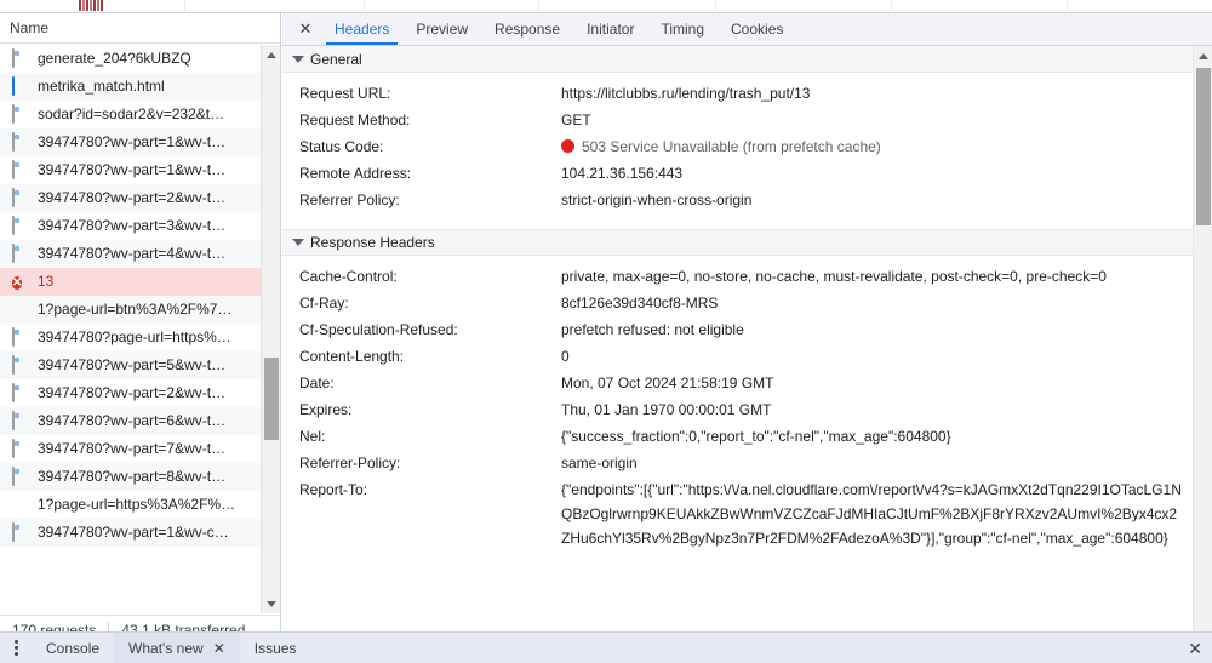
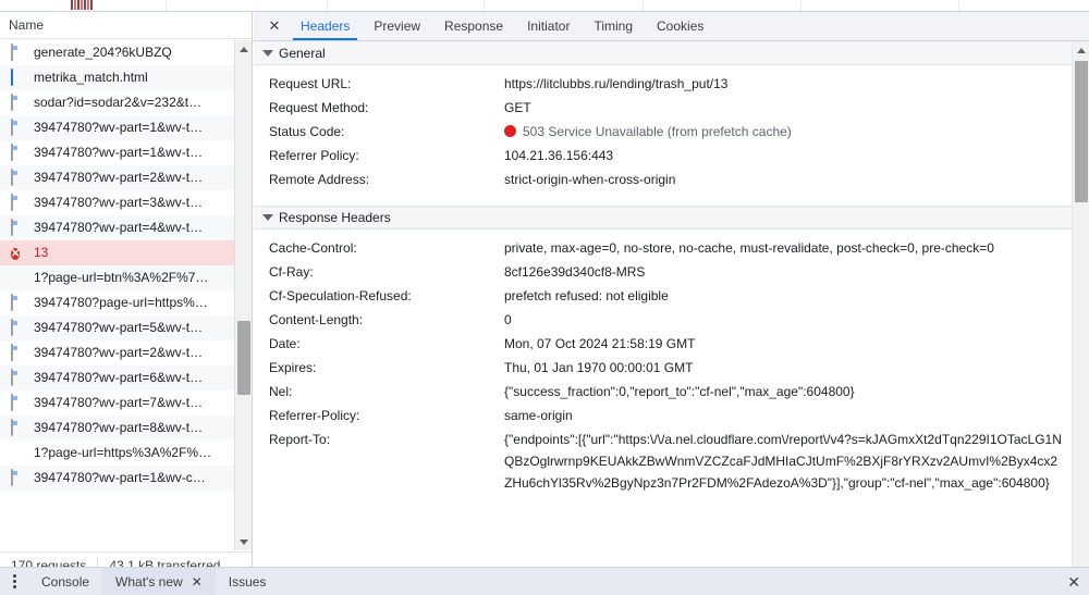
  Name
  generate_204?6kUBZQ
  metrika_match.html
  sodar?id=sodar2&v=232&t…
  39474780?wv-part=1&wv-t…
  39474780?wv-part=1&wv-t…
  39474780?wv-part=2&wv-t…
  39474780?wv-part=3&wv-t…
  39474780?wv-part=4&wv-t…
  ✕
  13
  1?page-url=btn%3A%2F%7…
  39474780?page-url=https%…
  39474780?wv-part=5&wv-t…
  39474780?wv-part=2&wv-t…
  39474780?wv-part=6&wv-t…
  39474780?wv-part=7&wv-t…
  39474780?wv-part=8&wv-t…
  1?page-url=https%3A%2F%…
  39474780?wv-part=1&wv-c…
  170 requests
  43.1 kB transferred
  ✕
  Headers
  Preview
  Response
  Initiator
  Timing
  Cookies
  General
  Request URL:
  https://litclubbs.ru/lending/trash_put/13
  Request Method:
  GET
  Status Code:
  503 Service Unavailable (from prefetch cache)
- Remote Address:
+ Referrer Policy:
  104.21.36.156:443
- Referrer Policy:
+ Remote Address:
  strict-origin-when-cross-origin
  Response Headers
  Cache-Control:
  private, max-age=0, no-store, no-cache, must-revalidate, post-check=0, pre-check=0
  Cf-Ray:
  8cf126e39d340cf8-MRS
  Cf-Speculation-Refused:
  prefetch refused: not eligible
  Content-Length:
  0
  Date:
  Mon, 07 Oct 2024 21:58:19 GMT
  Expires:
  Thu, 01 Jan 1970 00:00:01 GMT
  Nel:
  {"success_fraction":0,"report_to":"cf-nel","max_age":604800}
  Referrer-Policy:
  same-origin
  Report-To:
  {"endpoints":[{"url":"https:\/\/a.nel.cloudflare.com\/report\/v4?s=kJAGmxXt2dTqn229I1OTacLG1NQBzOglrwrnp9KEUAkkZBwWnmVZCZcaFJdMHIaCJtUmF%2BXjF8rYRXzv2AUmvI%2Byx4cx2ZHu6chYl35Rv%2BgyNpz3n7Pr2FDM%2FAdezoA%3D"}],"group":"cf-nel","max_age":604800}
  Console
  What's new
  ✕
  Issues
  ✕
